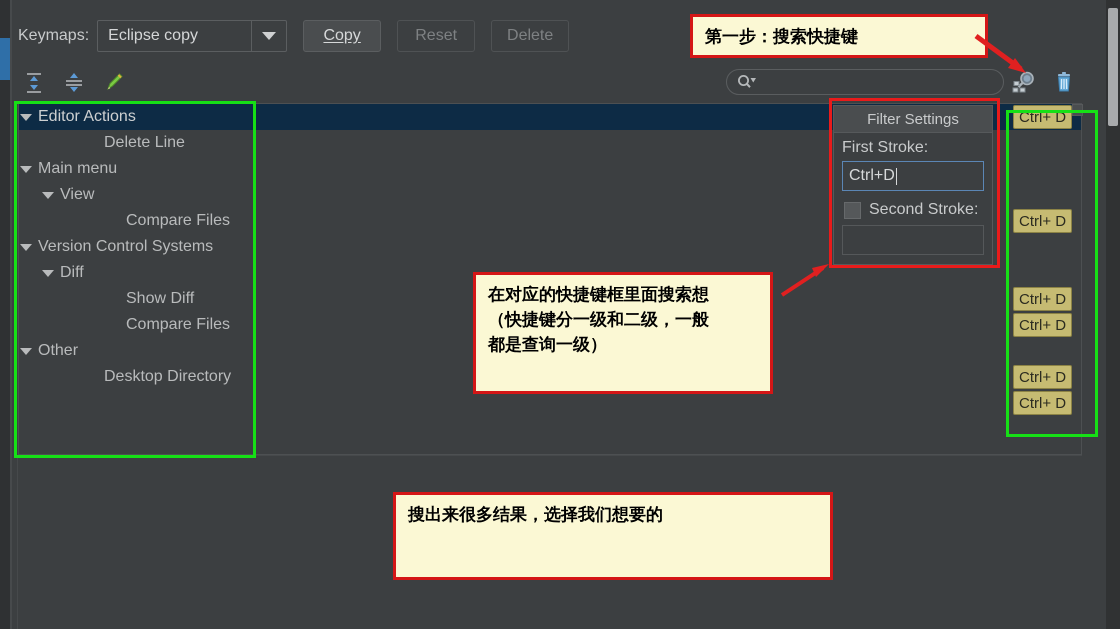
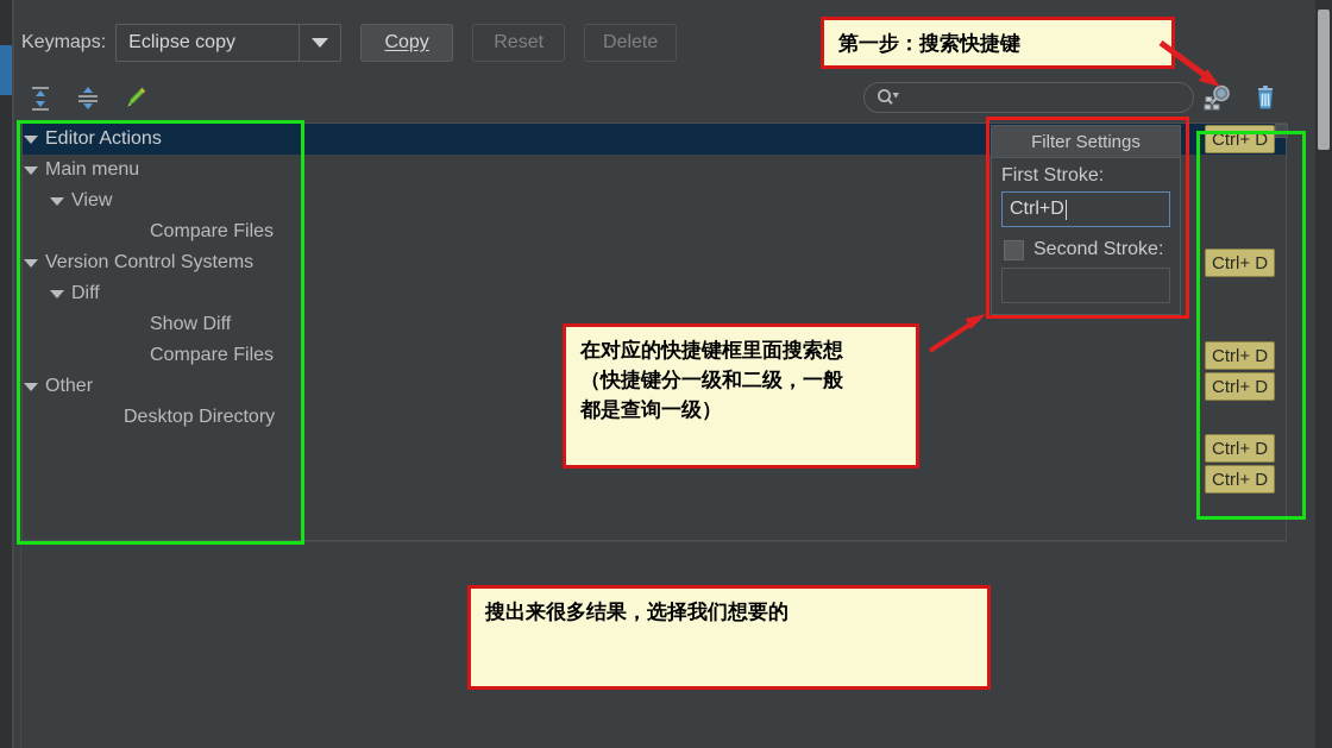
  Keymaps:
  Eclipse copy
  Copy
  Reset
  Delete
  Editor Actions
- Delete Line
  Main menu
  View
  Compare Files
  Version Control Systems
  Diff
  Show Diff
  Compare Files
  Other
  Desktop Directory
  Ctrl+ D
  Ctrl+ D
  Ctrl+ D
  Ctrl+ D
  Ctrl+ D
  Ctrl+ D
  Filter Settings
  First Stroke:
  Ctrl+D
  Second Stroke:
  第一步：搜索快捷键
  在对应的快捷键框里面搜索想
  （快捷键分一级和二级，一般
  都是查询一级）
  搜出来很多结果，选择我们想要的
